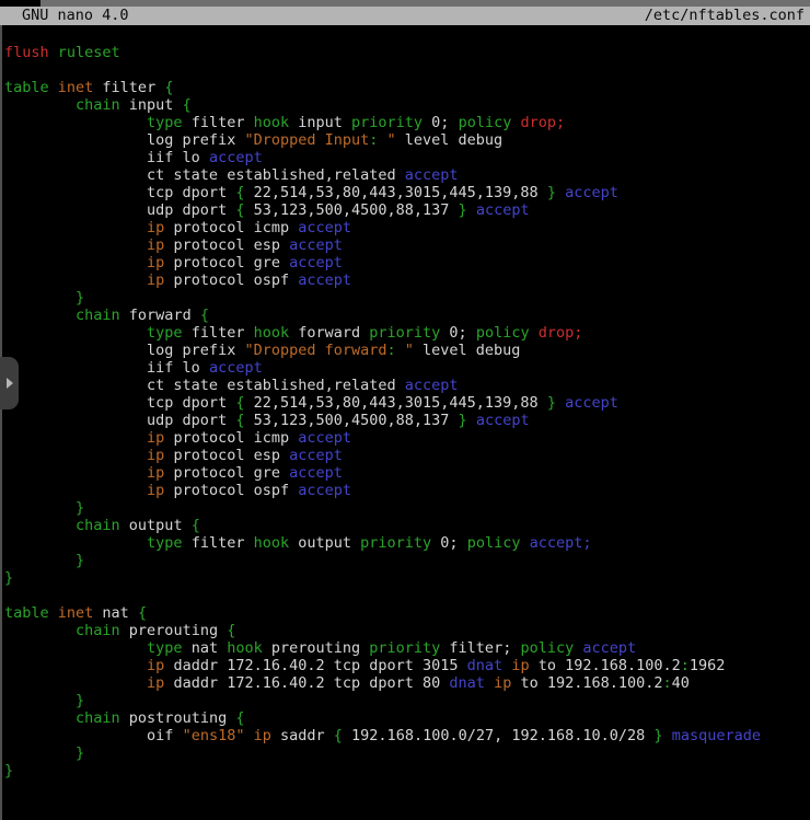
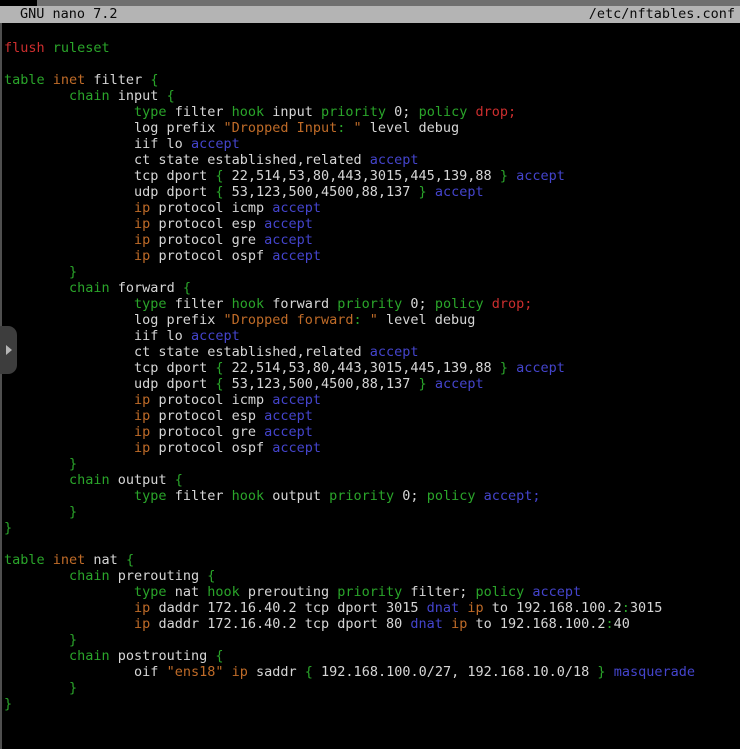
- GNU nano 4.0
+ GNU nano 7.2
  /etc/nftables.conf
  flush ruleset
  table inet filter {
  chain input {
  type filter hook input priority 0; policy drop;
  log prefix "Dropped Input: " level debug
  iif lo accept
  ct state established,related accept
  tcp dport { 22,514,53,80,443,3015,445,139,88 } accept
  udp dport { 53,123,500,4500,88,137 } accept
  ip protocol icmp accept
  ip protocol esp accept
  ip protocol gre accept
  ip protocol ospf accept
  }
  chain forward {
  type filter hook forward priority 0; policy drop;
  log prefix "Dropped forward: " level debug
  iif lo accept
  ct state established,related accept
  tcp dport { 22,514,53,80,443,3015,445,139,88 } accept
  udp dport { 53,123,500,4500,88,137 } accept
  ip protocol icmp accept
  ip protocol esp accept
  ip protocol gre accept
  ip protocol ospf accept
  }
  chain output {
  type filter hook output priority 0; policy accept;
  }
  }
  table inet nat {
  chain prerouting {
  type nat hook prerouting priority filter; policy accept
- ip daddr 172.16.40.2 tcp dport 3015 dnat ip to 192.168.100.2:1962
+ ip daddr 172.16.40.2 tcp dport 3015 dnat ip to 192.168.100.2:3015
  ip daddr 172.16.40.2 tcp dport 80 dnat ip to 192.168.100.2:40
  }
  chain postrouting {
- oif "ens18" ip saddr { 192.168.100.0/27, 192.168.10.0/28 } masquerade
+ oif "ens18" ip saddr { 192.168.100.0/27, 192.168.10.0/18 } masquerade
  }
  }
